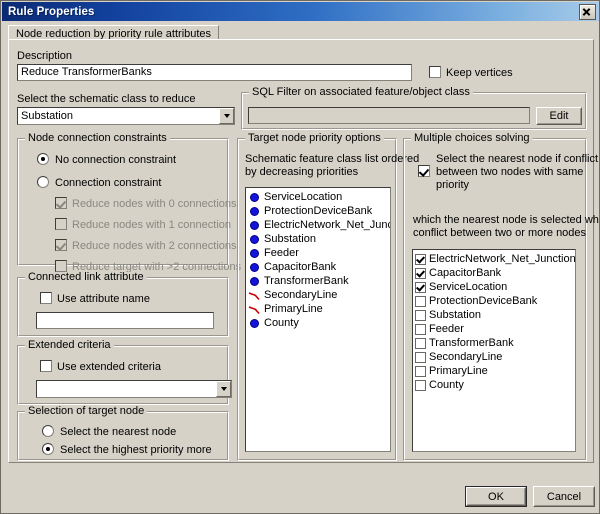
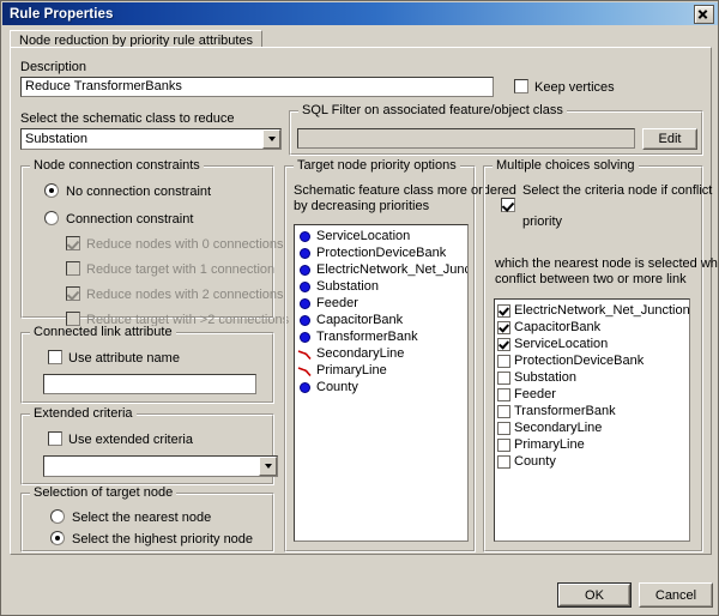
  Rule Properties
  Node reduction by priority rule attributes
  Description
  Reduce TransformerBanks
  Keep vertices
  Select the schematic class to reduce
  Substation
  SQL Filter on associated feature/object class
  Edit
  Node connection constraints
  No connection constraint
  Connection constraint
  Reduce nodes with 0 connections
- Reduce nodes with 1 connection
+ Reduce target with 1 connection
  Reduce nodes with 2 connections
  Reduce target with >2 connections
  Connected link attribute
  Use attribute name
  Extended criteria
  Use extended criteria
  Selection of target node
  Select the nearest node
- Select the highest priority more
+ Select the highest priority node
  Target node priority options
- Schematic feature class list ordered
+ Schematic feature class more ordered
  by decreasing priorities
  ServiceLocation
  ProtectionDeviceBank
  ElectricNetwork_Net_Jun
  Substation
  Feeder
  CapacitorBank
  TransformerBank
  SecondaryLine
  PrimaryLine
  County
  Multiple choices solving
- Select the nearest node if conflict
+ Select the criteria node if conflict
- between two nodes with same
  priority
  which the nearest node is selected wh
- conflict between two or more nodes
+ conflict between two or more link
  ElectricNetwork_Net_Junction
  CapacitorBank
  ServiceLocation
  ProtectionDeviceBank
  Substation
  Feeder
  TransformerBank
  SecondaryLine
  PrimaryLine
  County
  OK
  Cancel
